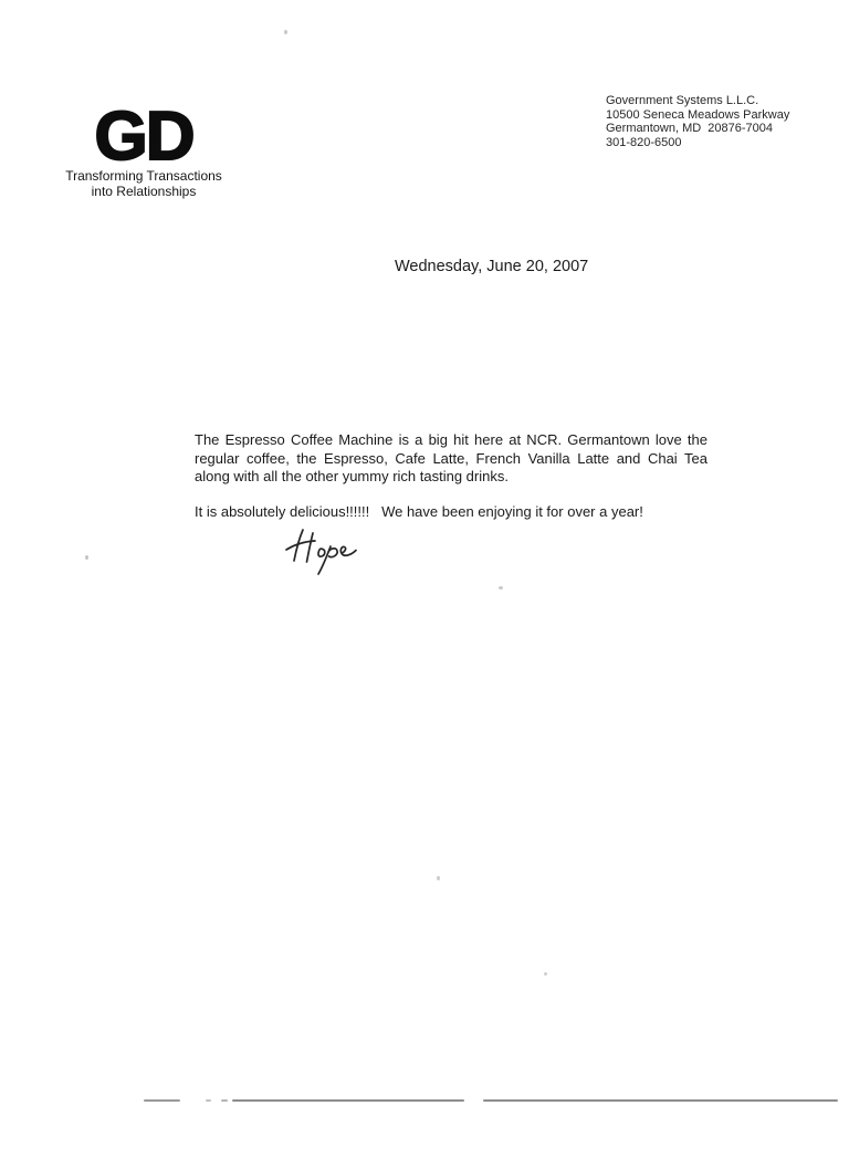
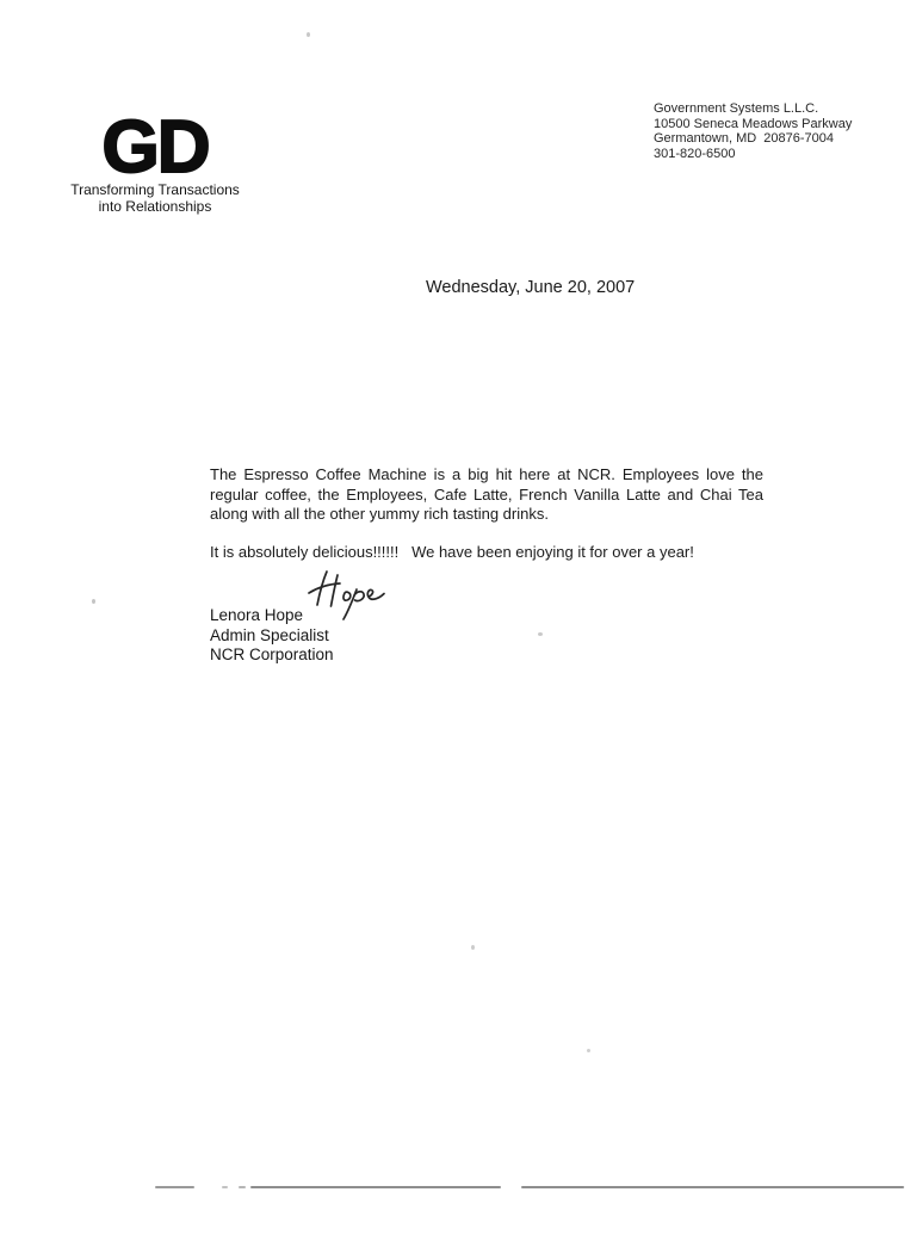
  GD
  Transforming Transactions
  into Relationships
  Government Systems L.L.C.
  10500 Seneca Meadows Parkway
  Germantown, MD 20876-7004
  301-820-6500
  Wednesday, June 20, 2007
- The Espresso Coffee Machine is a big hit here at NCR. Germantown love the
+ The Espresso Coffee Machine is a big hit here at NCR. Employees love the
- regular coffee, the Espresso, Cafe Latte, French Vanilla Latte and Chai Tea
+ regular coffee, the Employees, Cafe Latte, French Vanilla Latte and Chai Tea
  along with all the other yummy rich tasting drinks.
  It is absolutely delicious!!!!!! We have been enjoying it for over a year!
+ Lenora Hope
+ Admin Specialist
+ NCR Corporation
